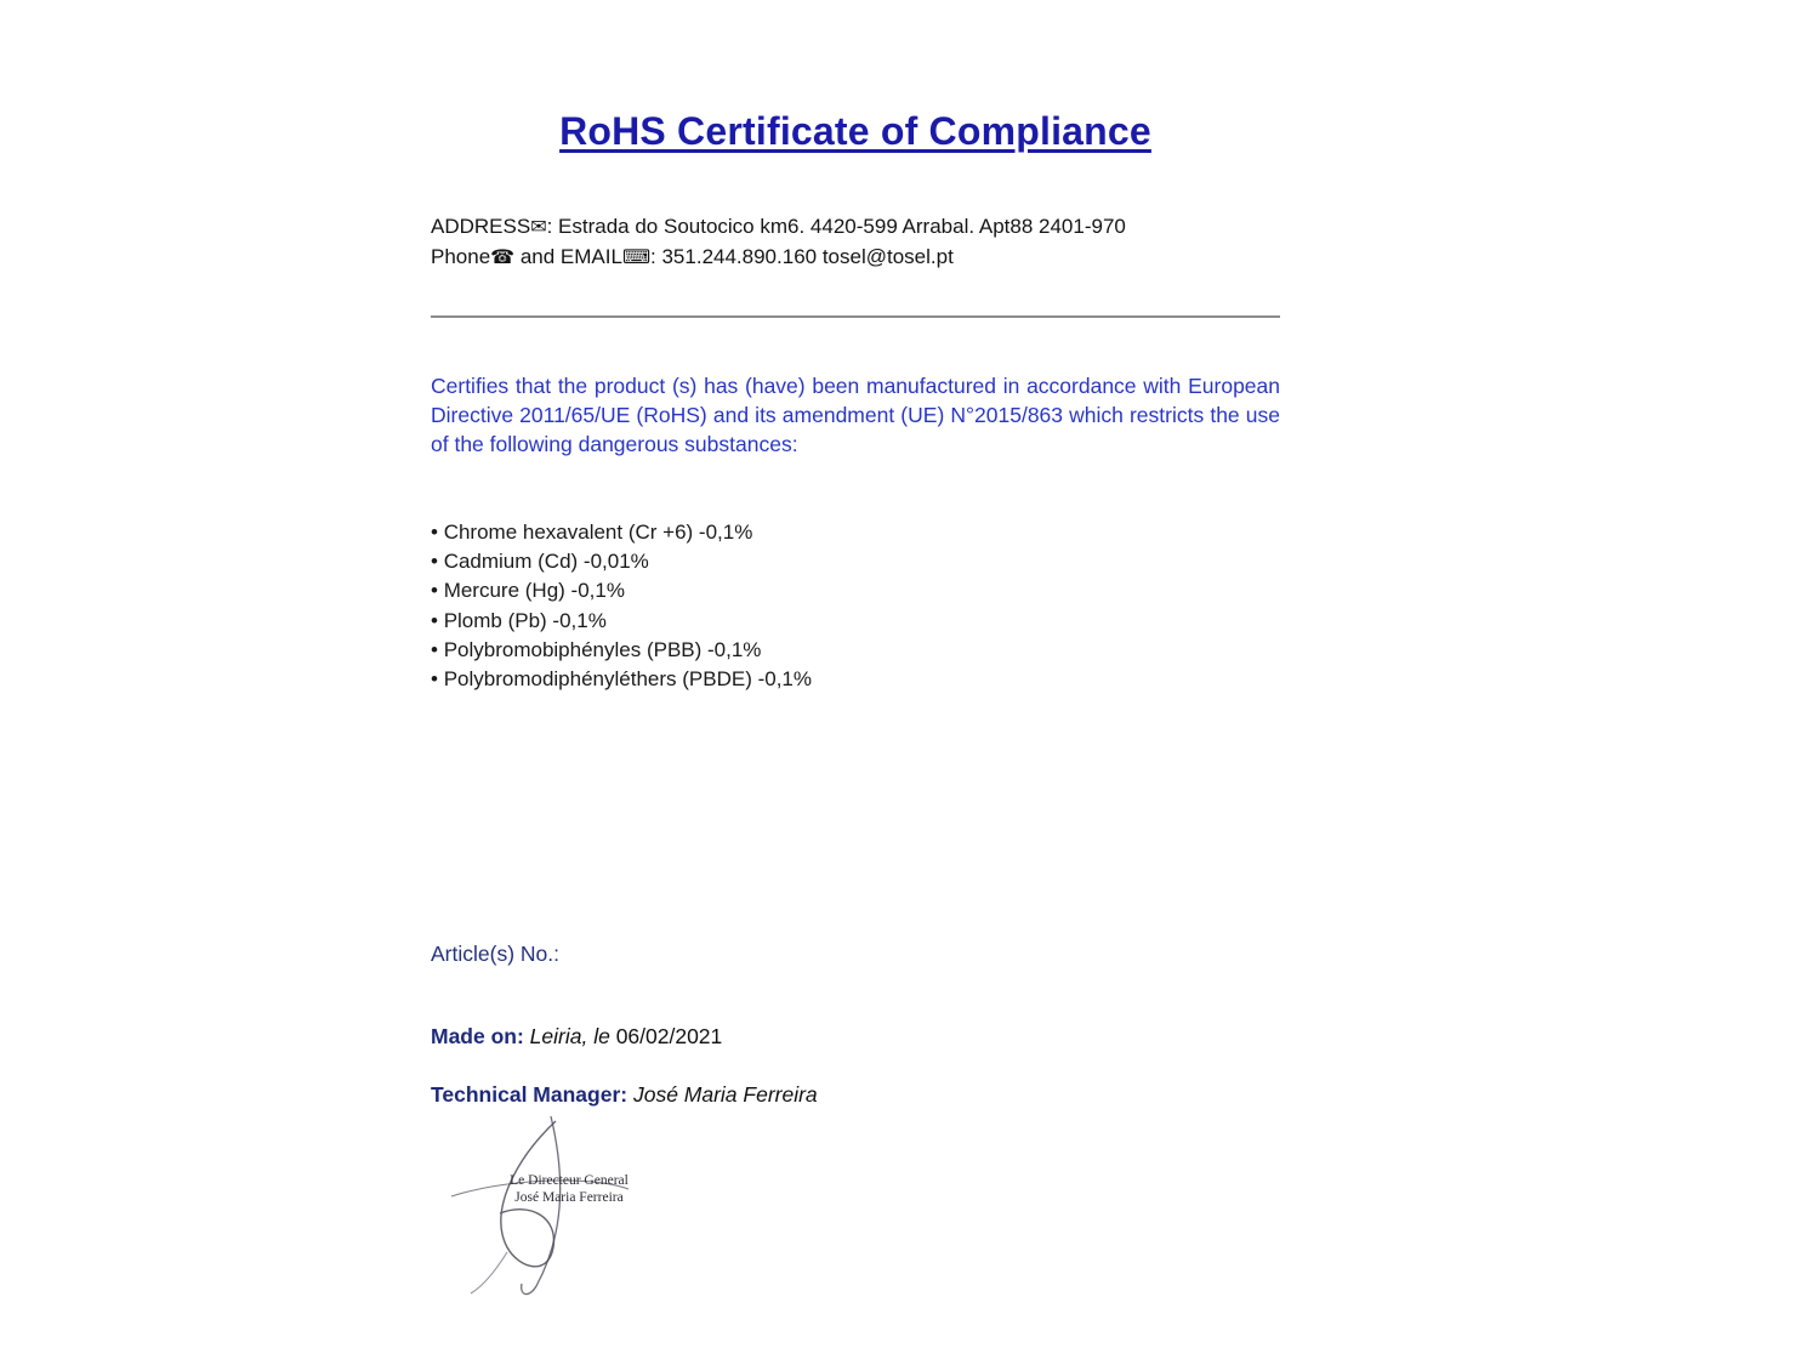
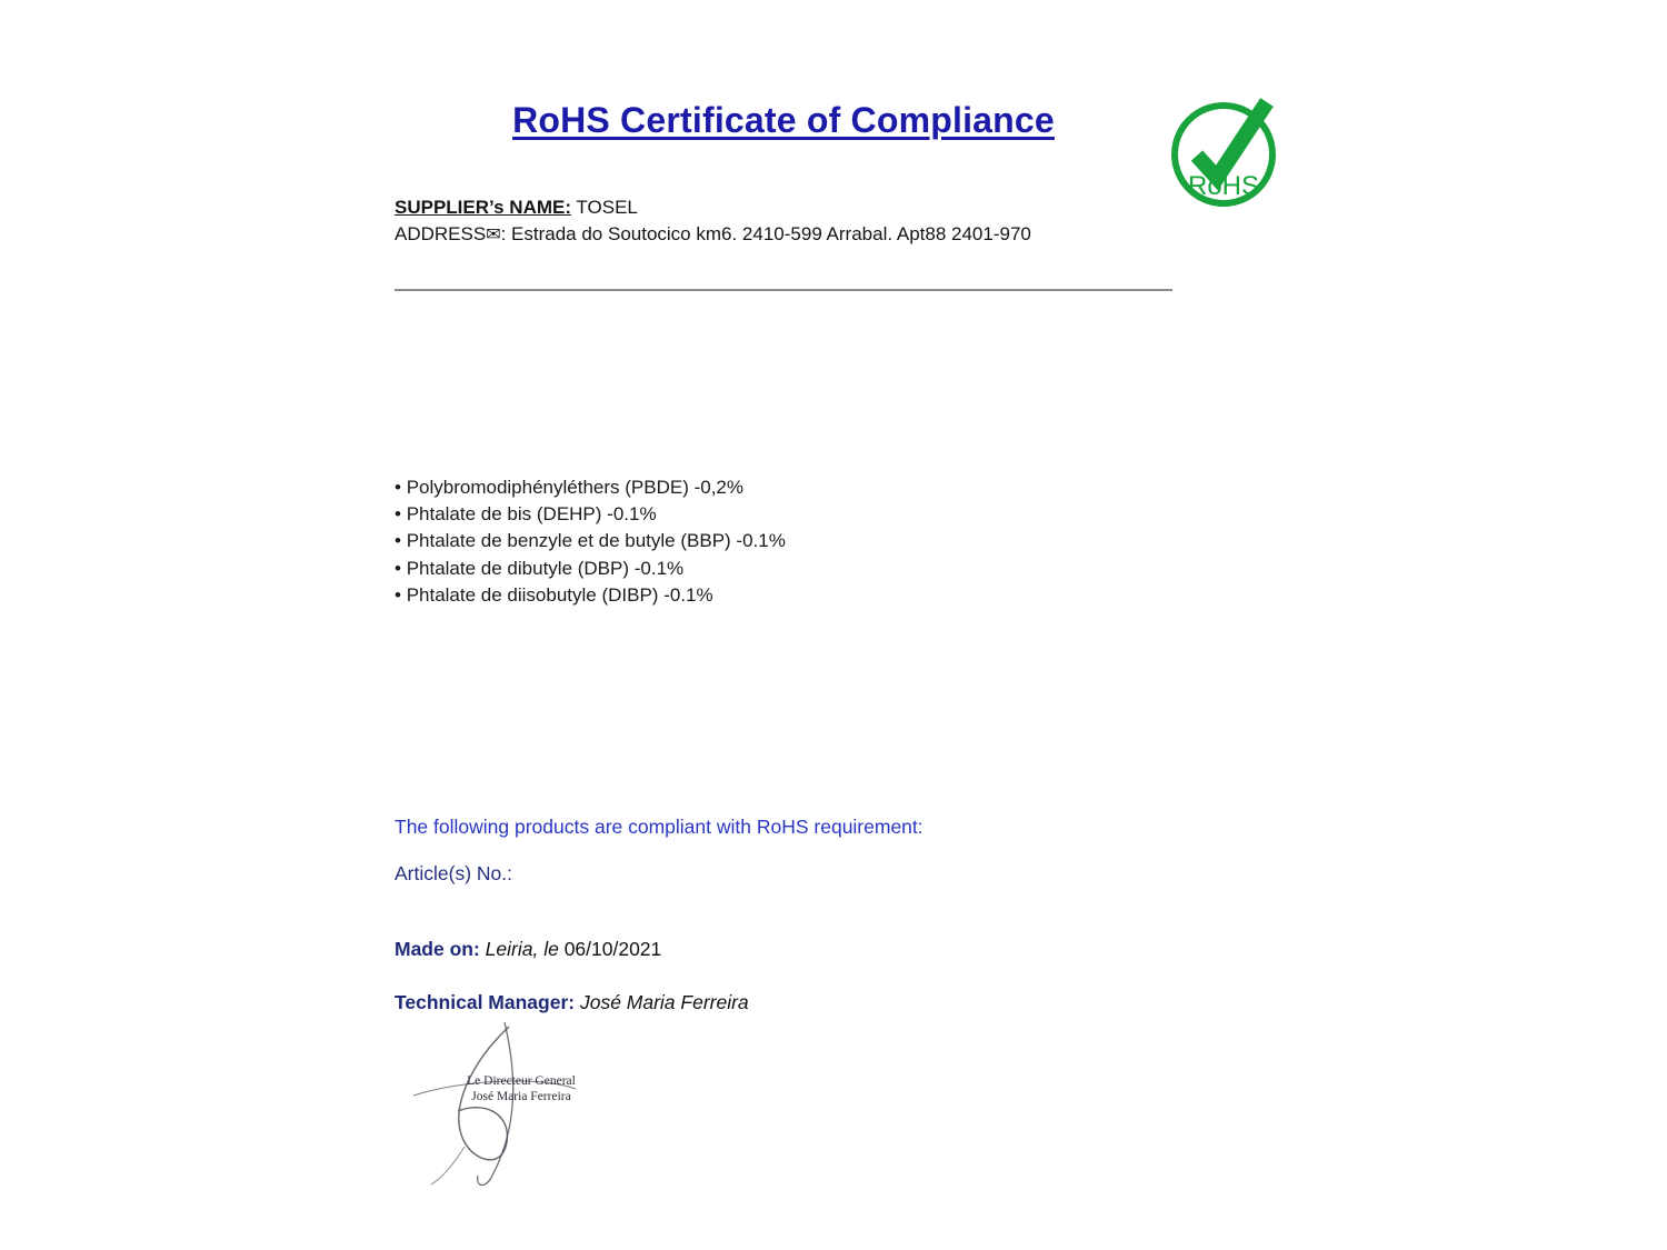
  RoHS Certificate of Compliance
+ RoHS
+ SUPPLIER’s NAME: TOSEL
- ADDRESS✉: Estrada do Soutocico km6. 4420-599 Arrabal. Apt88 2401-970
+ ADDRESS✉: Estrada do Soutocico km6. 2410-599 Arrabal. Apt88 2401-970
- Phone☎ and EMAIL⌨: 351.244.890.160 tosel@tosel.pt
- Certifies that the product (s) has (have) been manufactured in accordance with European Directive 2011/65/UE (RoHS) and its amendment (UE) N°2015/863 which restricts the use of the following dangerous substances:
- Chrome hexavalent (Cr +6) -0,1%
- Cadmium (Cd) -0,01%
- Mercure (Hg) -0,1%
- Plomb (Pb) -0,1%
- Polybromobiphényles (PBB) -0,1%
- Polybromodiphényléthers (PBDE) -0,1%
+ Polybromodiphényléthers (PBDE) -0,2%
+ Phtalate de bis (DEHP) -0.1%
+ Phtalate de benzyle et de butyle (BBP) -0.1%
+ Phtalate de dibutyle (DBP) -0.1%
+ Phtalate de diisobutyle (DIBP) -0.1%
+ The following products are compliant with RoHS requirement:
  Article(s) No.:
- Made on: Leiria, le 06/02/2021
+ Made on: Leiria, le 06/10/2021
  Technical Manager: José Maria Ferreira
  Le Directeur General
  José Maria Ferreira
